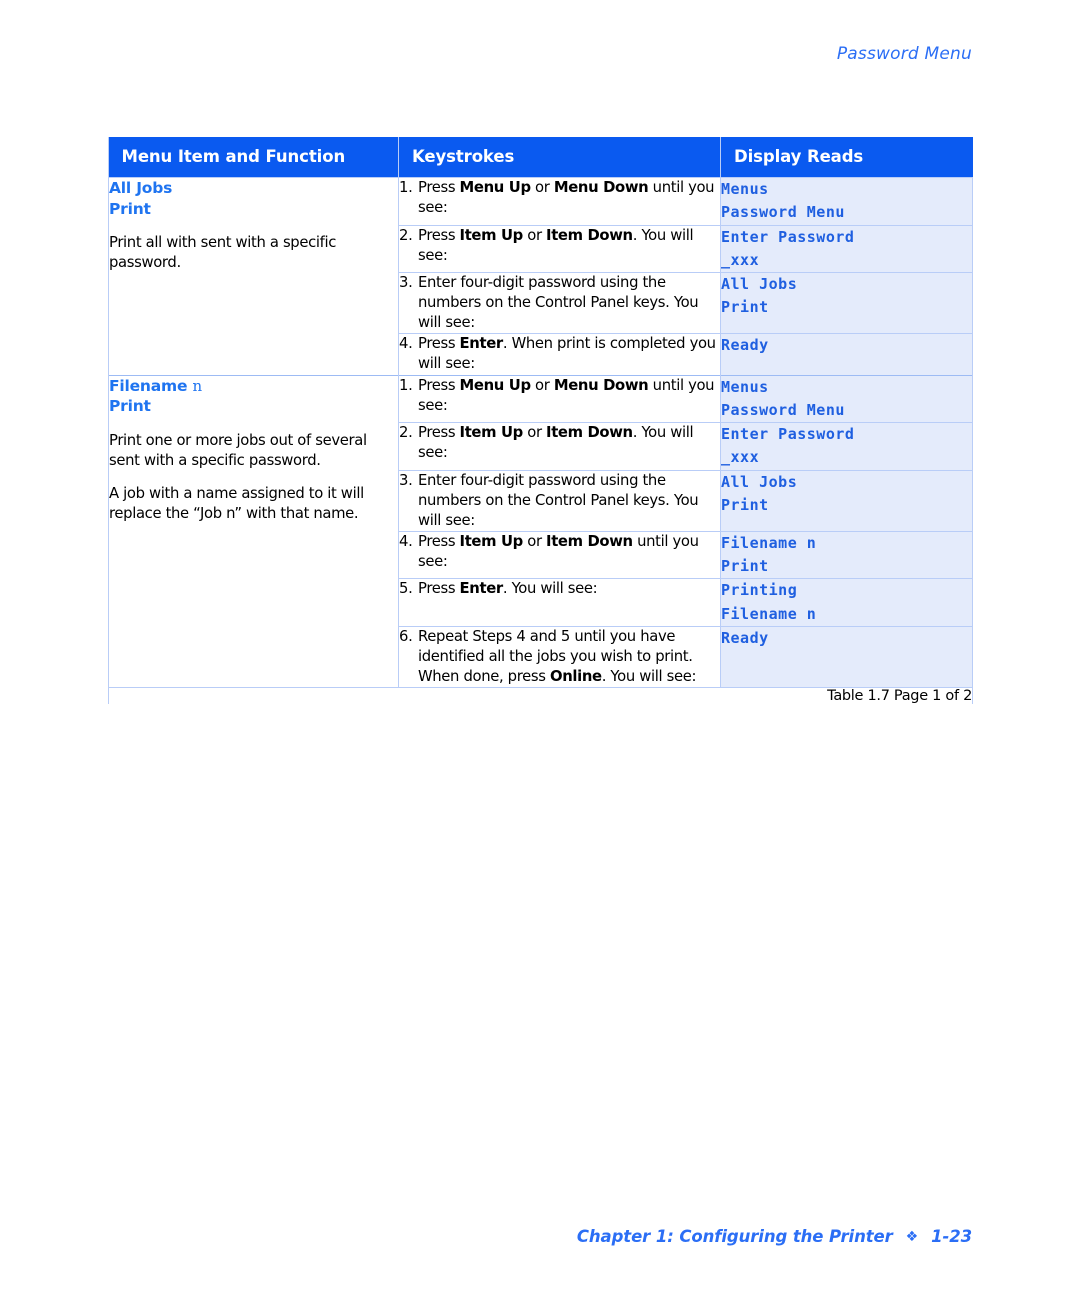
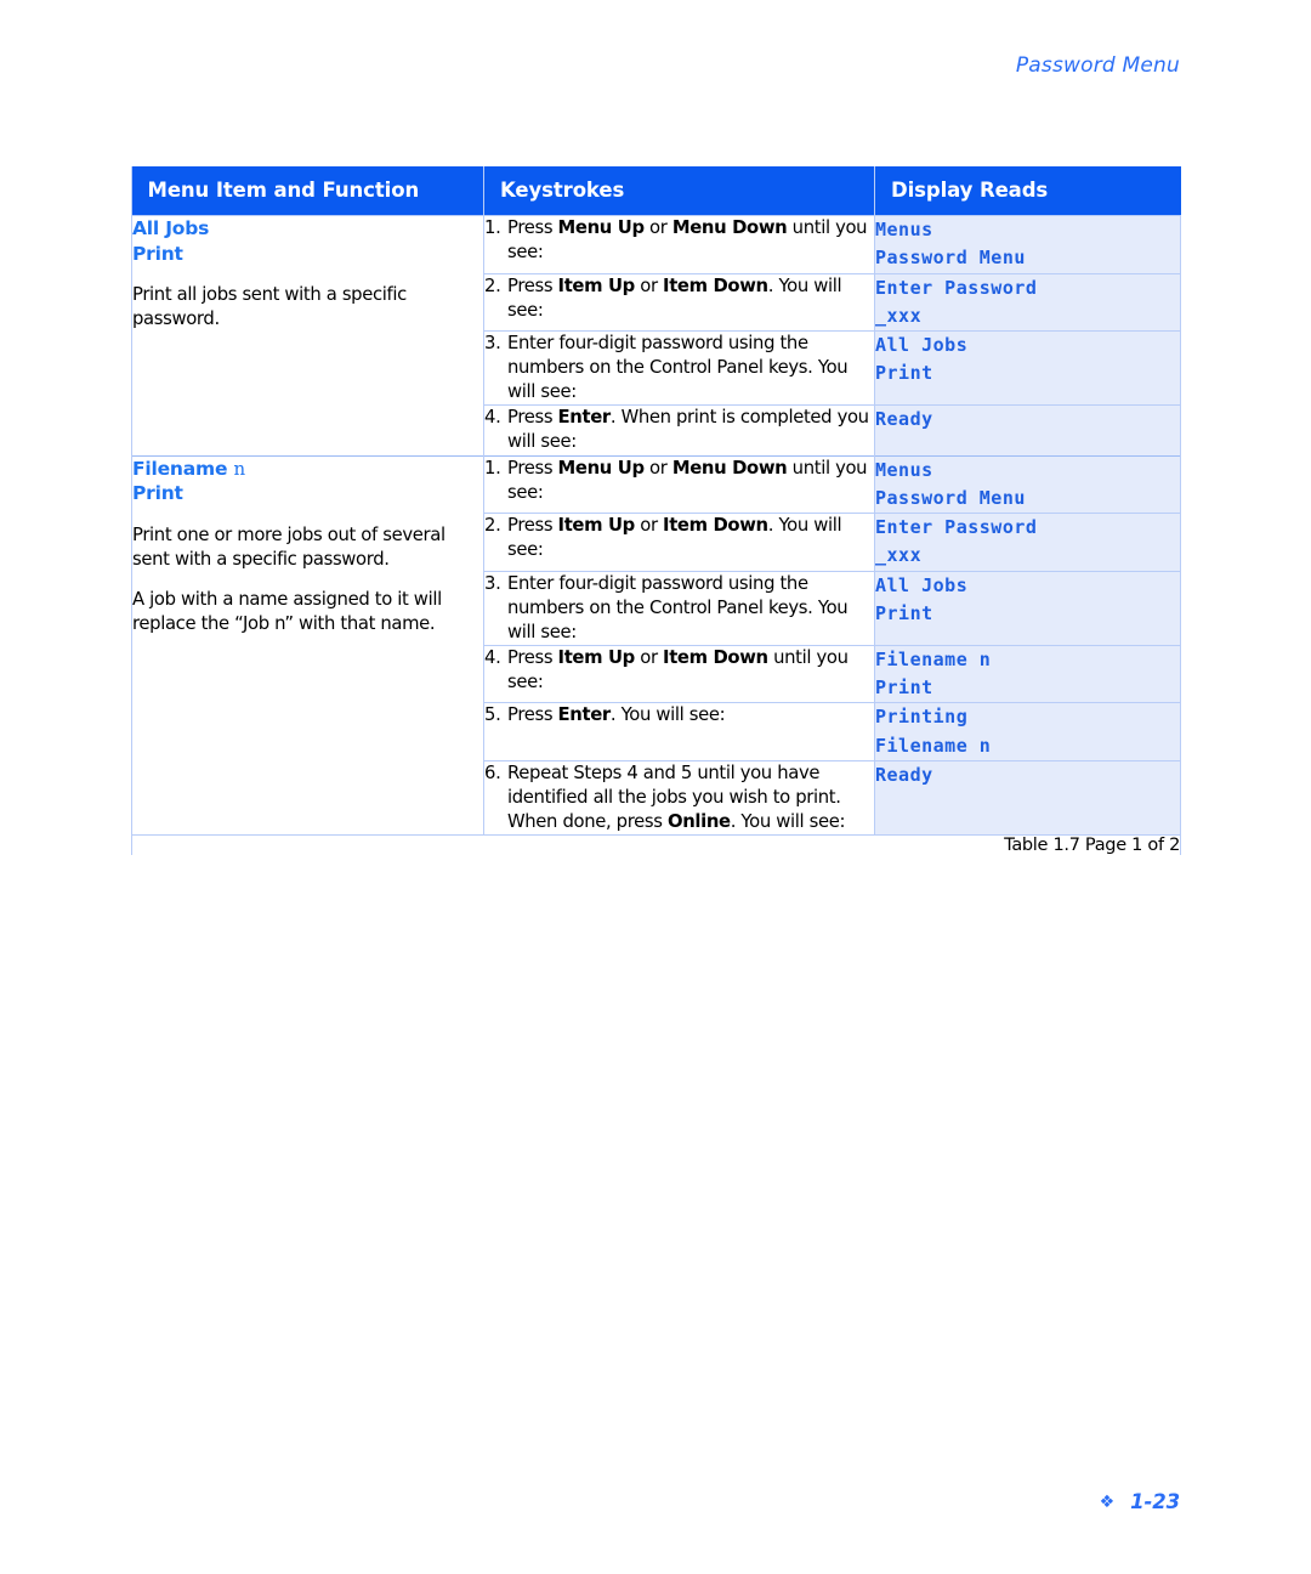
  Password Menu
  Menu Item and Function	Keystrokes	Display Reads
- All JobsPrintPrint all with sent with a specific password.	1. Press Menu Up or Menu Down until you see:	MenusPassword Menu
+ All JobsPrintPrint all jobs sent with a specific password.	1. Press Menu Up or Menu Down until you see:	MenusPassword Menu
  2. Press Item Up or Item Down. You will see:	Enter Password_xxx
  3. Enter four-digit password using the numbers on the Control Panel keys. You will see:	All JobsPrint
  4. Press Enter. When print is completed you will see:	Ready
  Filename nPrintPrint one or more jobs out of several sent with a specific password.A job with a name assigned to it will replace the “Job n” with that name.	1. Press Menu Up or Menu Down until you see:	MenusPassword Menu
  2. Press Item Up or Item Down. You will see:	Enter Password_xxx
  3. Enter four-digit password using the numbers on the Control Panel keys. You will see:	All JobsPrint
  4. Press Item Up or Item Down until you see:	Filename nPrint
  5. Press Enter. You will see:	PrintingFilename n
  6. Repeat Steps 4 and 5 until you have identified all the jobs you wish to print. When done, press Online. You will see:	Ready
  Table 1.7 Page 1 of 2
- Chapter 1: Configuring the Printer
  ❖
  1-23
